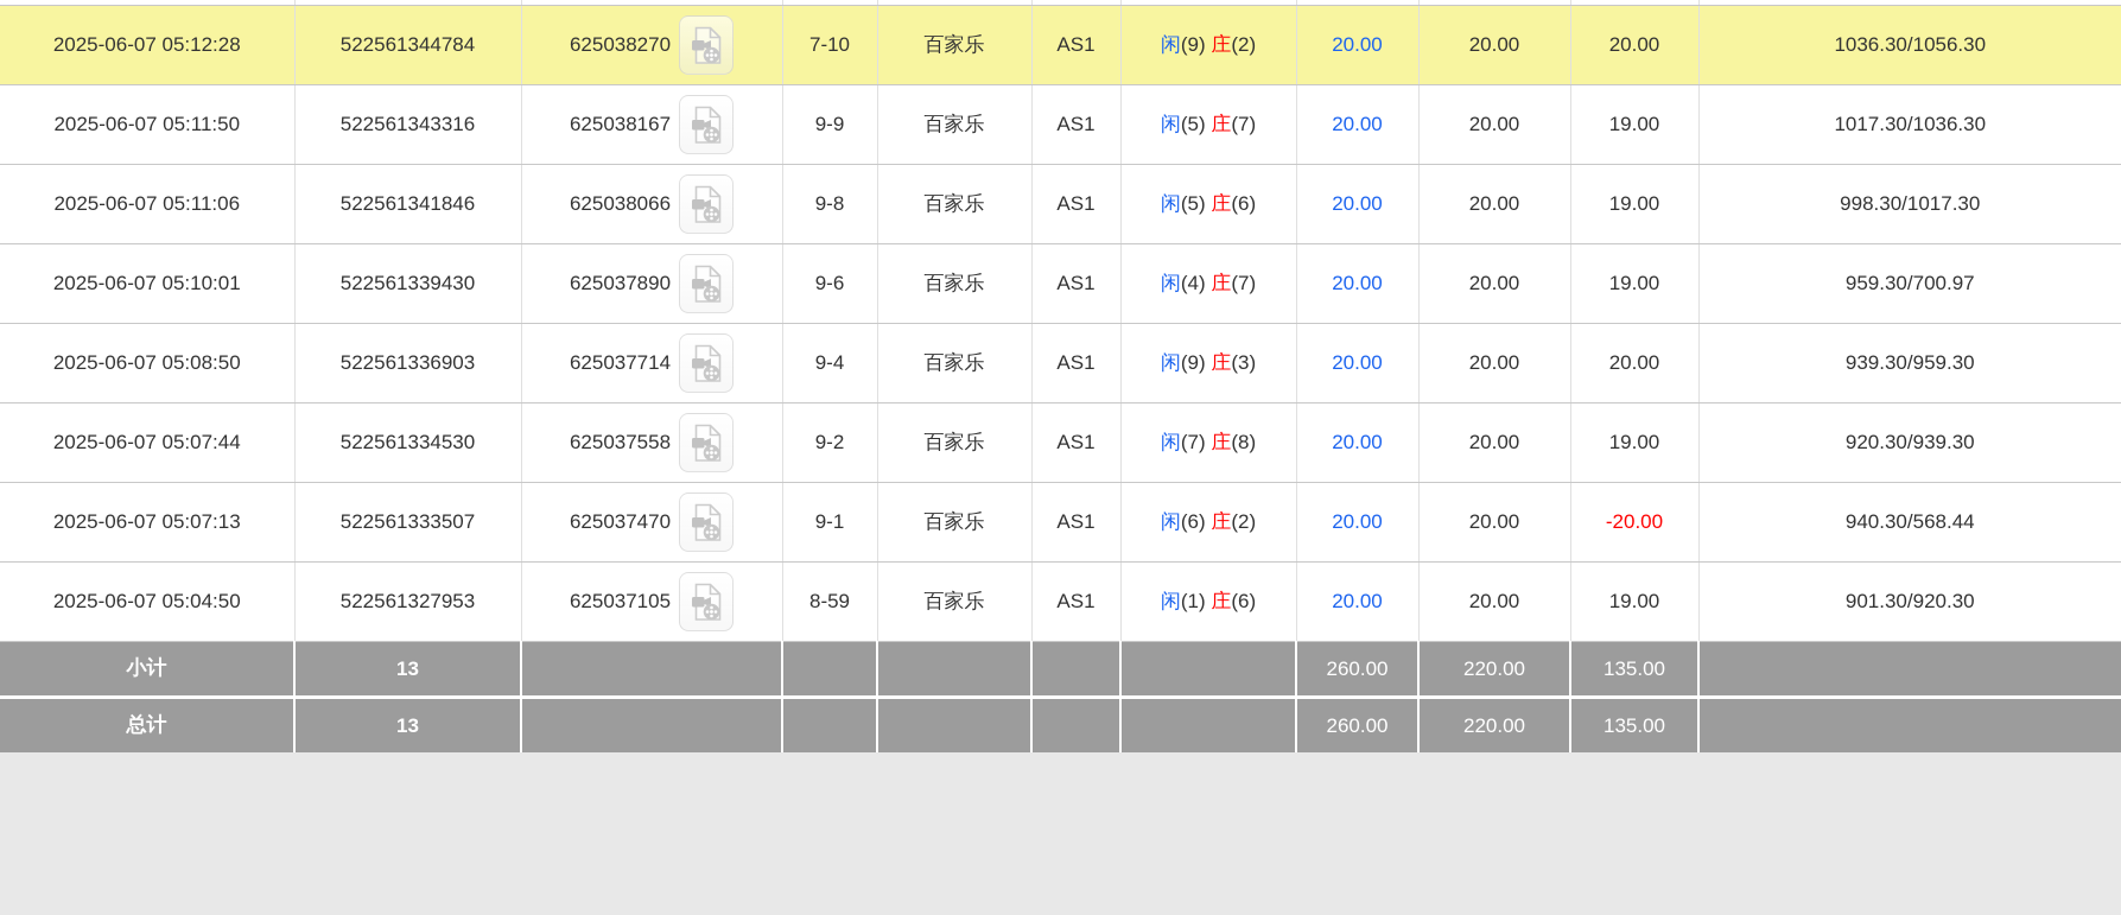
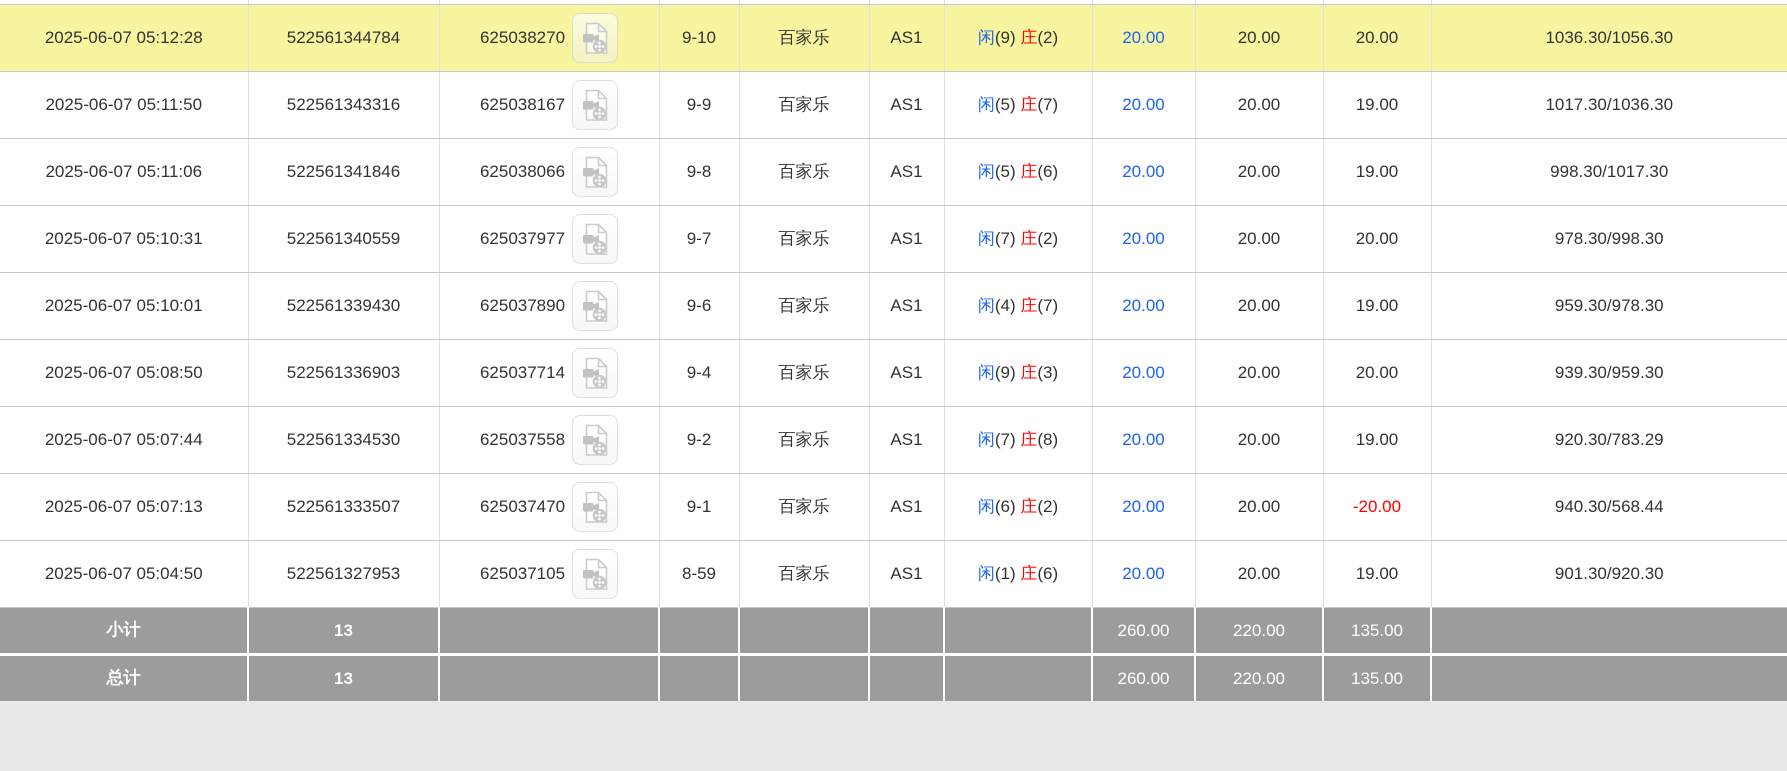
- 2025-06-07 05:12:28	522561344784	625038270	7-10	百家乐	AS1	闲(9) 庄(2)	20.00	20.00	20.00	1036.30/1056.30
+ 2025-06-07 05:12:28	522561344784	625038270	9-10	百家乐	AS1	闲(9) 庄(2)	20.00	20.00	20.00	1036.30/1056.30
  2025-06-07 05:11:50	522561343316	625038167	9-9	百家乐	AS1	闲(5) 庄(7)	20.00	20.00	19.00	1017.30/1036.30
  2025-06-07 05:11:06	522561341846	625038066	9-8	百家乐	AS1	闲(5) 庄(6)	20.00	20.00	19.00	998.30/1017.30
+ 2025-06-07 05:10:31	522561340559	625037977	9-7	百家乐	AS1	闲(7) 庄(2)	20.00	20.00	20.00	978.30/998.30
- 2025-06-07 05:10:01	522561339430	625037890	9-6	百家乐	AS1	闲(4) 庄(7)	20.00	20.00	19.00	959.30/700.97
+ 2025-06-07 05:10:01	522561339430	625037890	9-6	百家乐	AS1	闲(4) 庄(7)	20.00	20.00	19.00	959.30/978.30
  2025-06-07 05:08:50	522561336903	625037714	9-4	百家乐	AS1	闲(9) 庄(3)	20.00	20.00	20.00	939.30/959.30
- 2025-06-07 05:07:44	522561334530	625037558	9-2	百家乐	AS1	闲(7) 庄(8)	20.00	20.00	19.00	920.30/939.30
+ 2025-06-07 05:07:44	522561334530	625037558	9-2	百家乐	AS1	闲(7) 庄(8)	20.00	20.00	19.00	920.30/783.29
  2025-06-07 05:07:13	522561333507	625037470	9-1	百家乐	AS1	闲(6) 庄(2)	20.00	20.00	-20.00	940.30/568.44
  2025-06-07 05:04:50	522561327953	625037105	8-59	百家乐	AS1	闲(1) 庄(6)	20.00	20.00	19.00	901.30/920.30
  小计	13						260.00	220.00	135.00
  总计	13						260.00	220.00	135.00
